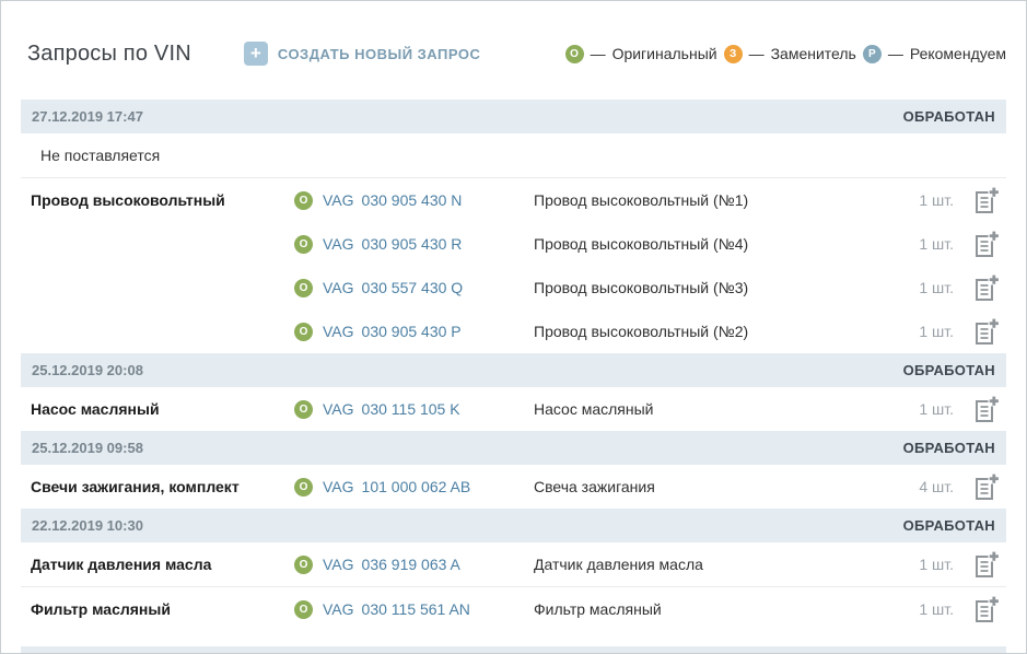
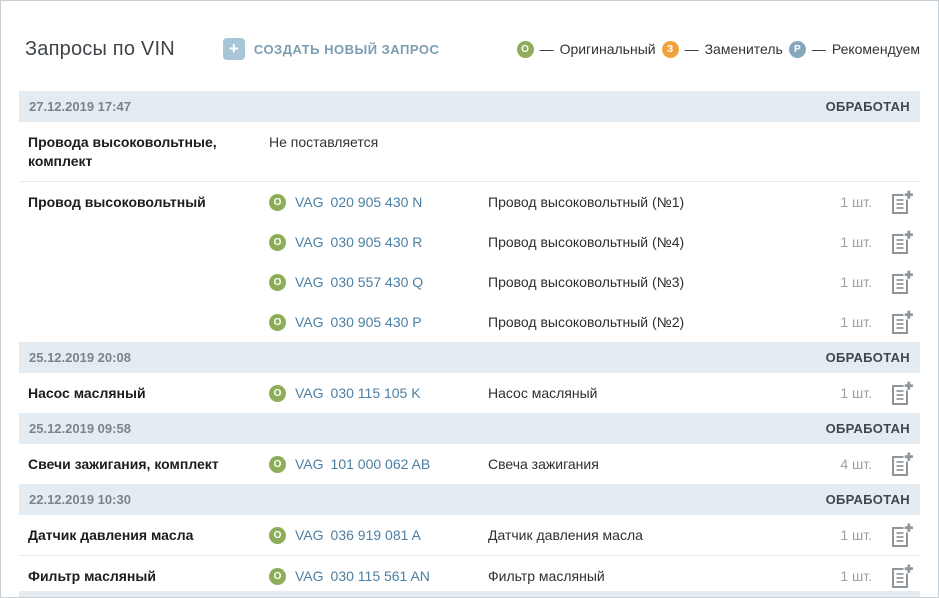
  Запросы по VIN
  +
  СОЗДАТЬ НОВЫЙ ЗАПРОС
  О
  —
  Оригинальный
  З
  —
  Заменитель
  Р
  —
  Рекомендуем
  27.12.2019 17:47
  ОБРАБОТАН
+ Провода высоковольтные, комплект
  Не поставляется
  Провод высоковольтный
  О
- VAG 030 905 430 N
+ VAG 020 905 430 N
  Провод высоковольтный (№1)
  1 шт.
  О
  VAG 030 905 430 R
  Провод высоковольтный (№4)
  1 шт.
  О
  VAG 030 557 430 Q
  Провод высоковольтный (№3)
  1 шт.
  О
  VAG 030 905 430 P
  Провод высоковольтный (№2)
  1 шт.
  25.12.2019 20:08
  ОБРАБОТАН
  Насос масляный
  О
  VAG 030 115 105 K
  Насос масляный
  1 шт.
  25.12.2019 09:58
  ОБРАБОТАН
  Свечи зажигания, комплект
  О
  VAG 101 000 062 AB
  Свеча зажигания
  4 шт.
  22.12.2019 10:30
  ОБРАБОТАН
  Датчик давления масла
  О
- VAG 036 919 063 A
+ VAG 036 919 081 A
  Датчик давления масла
  1 шт.
  Фильтр масляный
  О
  VAG 030 115 561 AN
  Фильтр масляный
  1 шт.
